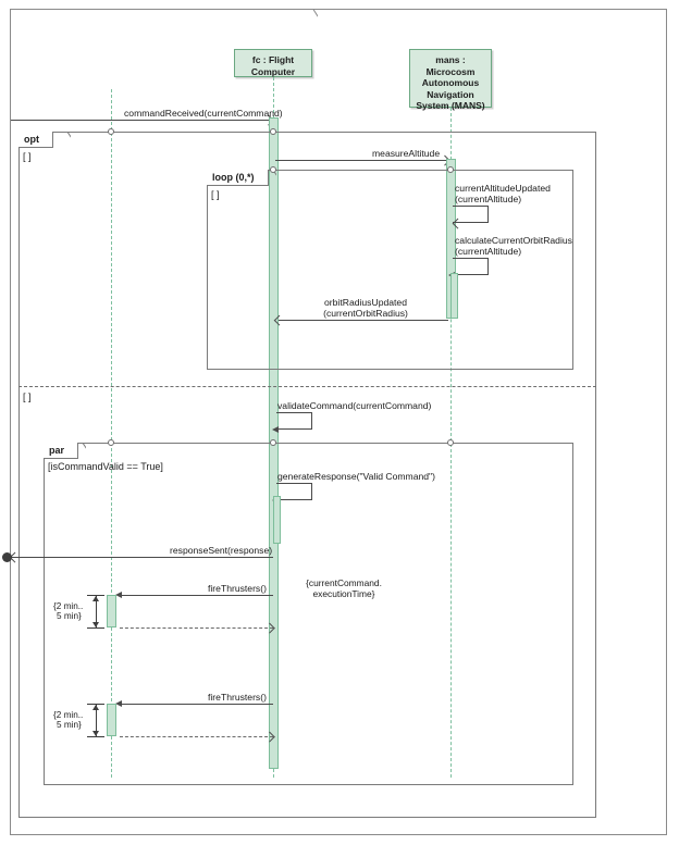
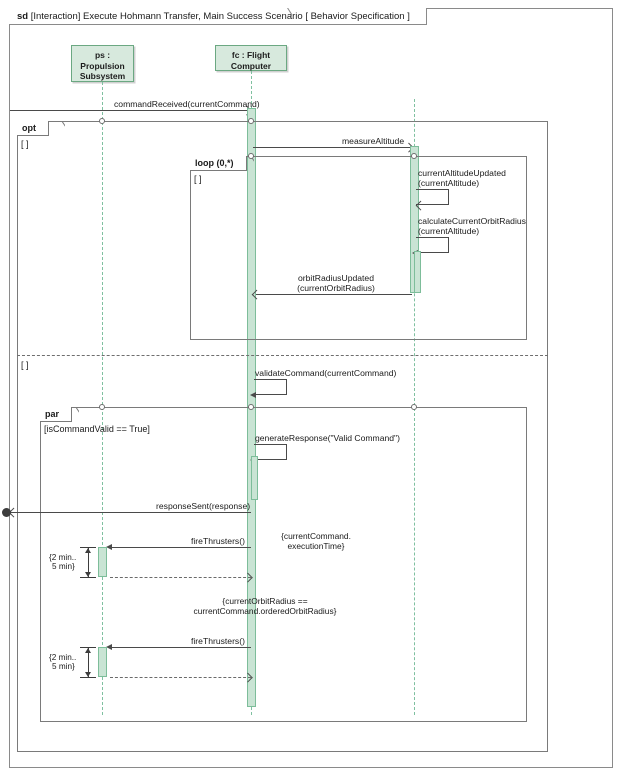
+ sd [Interaction] Execute Hohmann Transfer, Main Success Scenario [ Behavior Specification ]
+ ps :
+ Propulsion
+ Subsystem
  fc : Flight
  Computer
- mans :
- Microcosm
- Autonomous
- Navigation
- System (MANS)
  commandReceived(currentCommand)
  opt
  [ ]
  [ ]
  measureAltitude
  loop (0,*)
  [ ]
  currentAltitudeUpdated
  (currentAltitude)
  calculateCurrentOrbitRadius
  (currentAltitude)
  orbitRadiusUpdated
  (currentOrbitRadius)
  validateCommand(currentCommand)
  par
  [isCommandValid == True]
  generateResponse("Valid Command")
  responseSent(response)
  fireThrusters()
  {currentCommand.
  executionTime}
  {2 min..
  5 min}
+ {currentOrbitRadius ==
+ currentCommand.orderedOrbitRadius}
  fireThrusters()
  {2 min..
  5 min}
